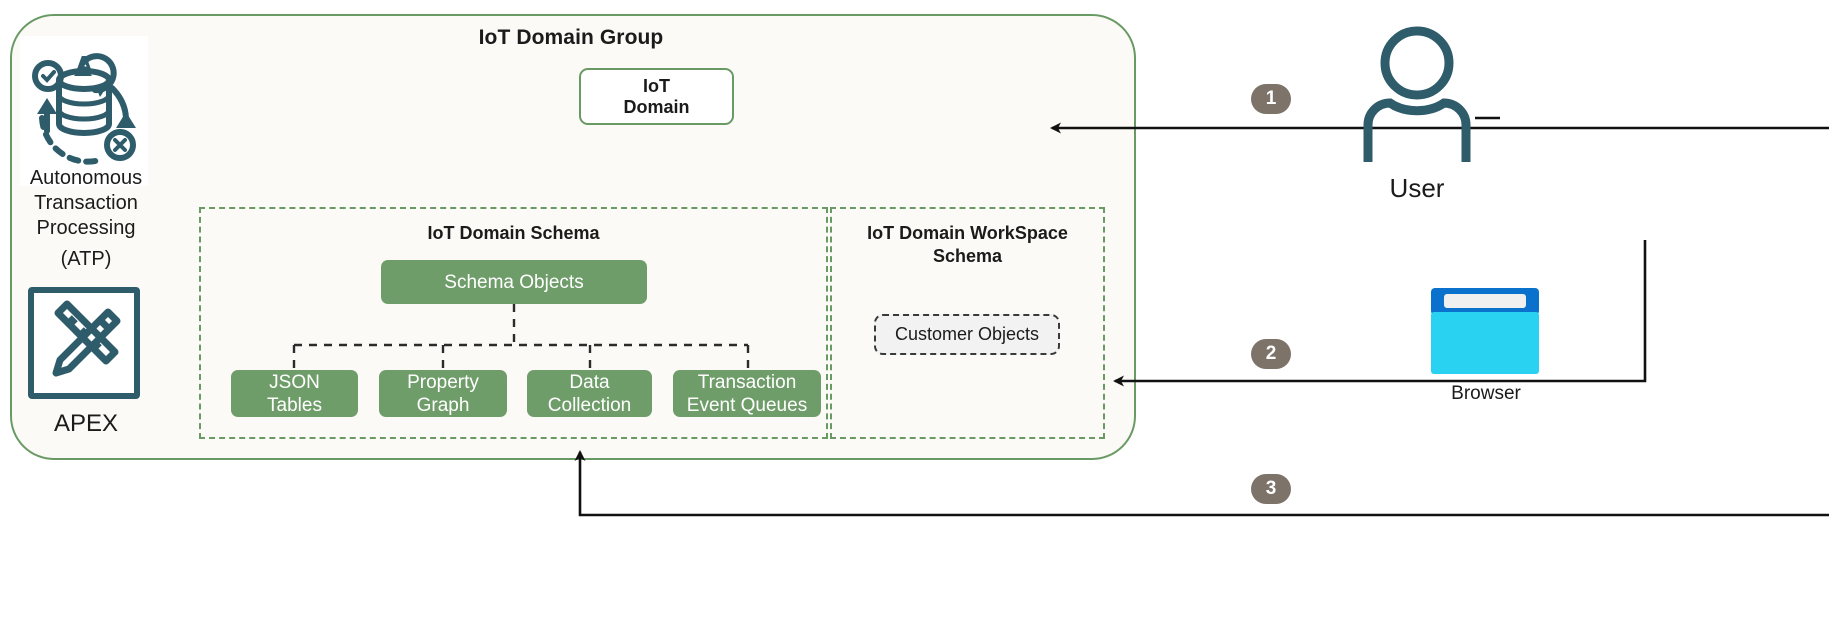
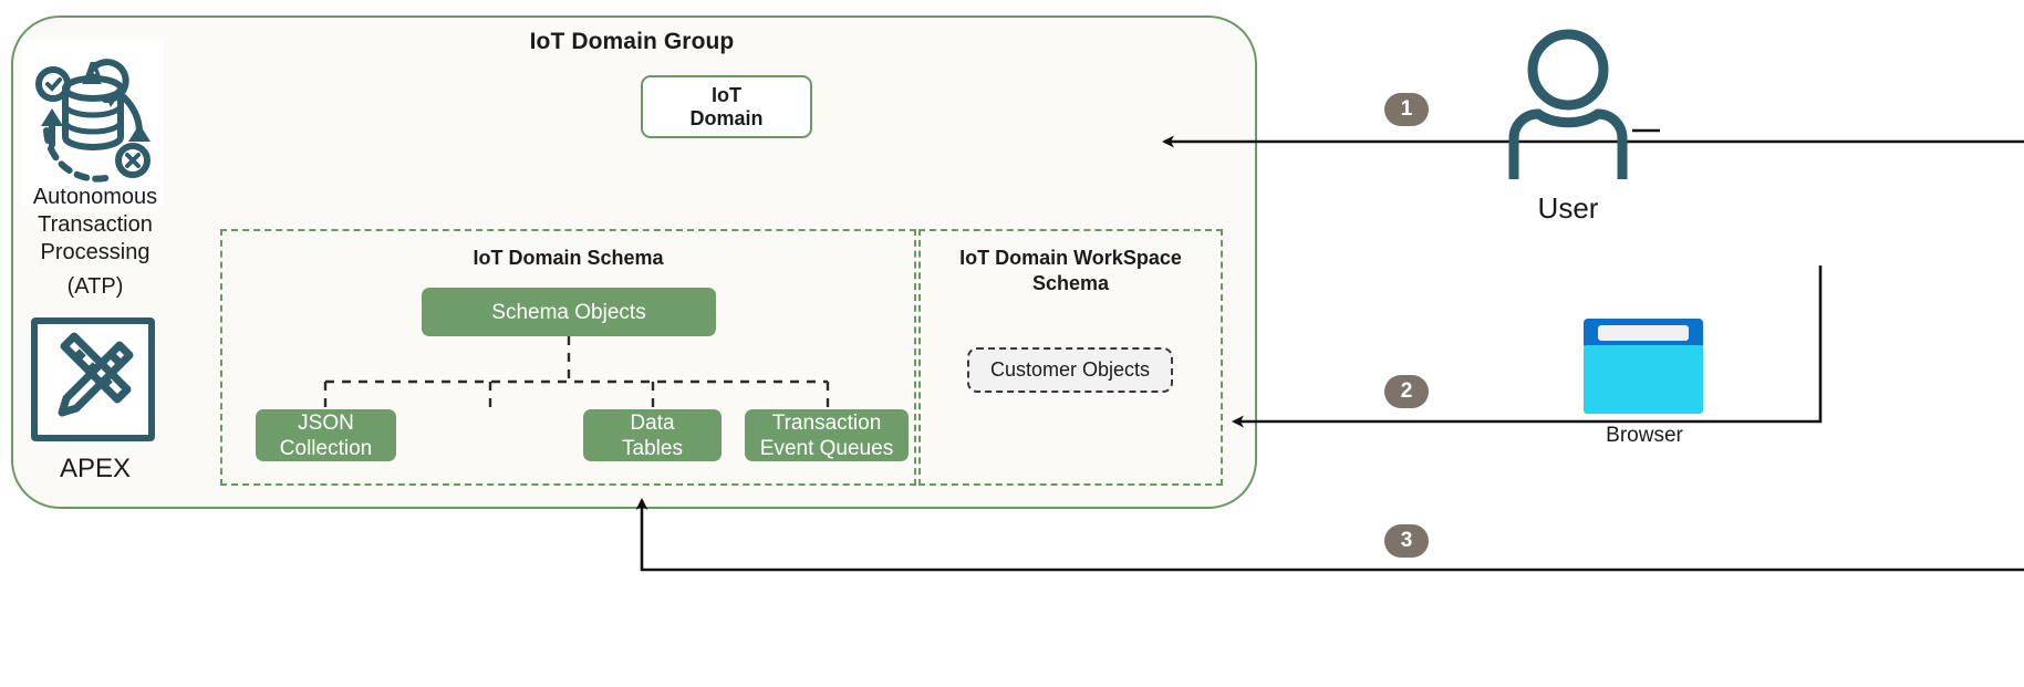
  IoT Domain Group
  A
  Autonomous
  Transaction
  Processing
  (ATP)
  APEX
  IoT
  Domain
  IoT Domain Schema
  IoT Domain WorkSpace
  Schema
  Schema Objects
  JSON
- Tables
+ Collection
- Property
- Graph
  Data
- Collection
+ Tables
  Transaction
  Event Queues
  Customer Objects
  User
  Browser
  1
  2
  3
